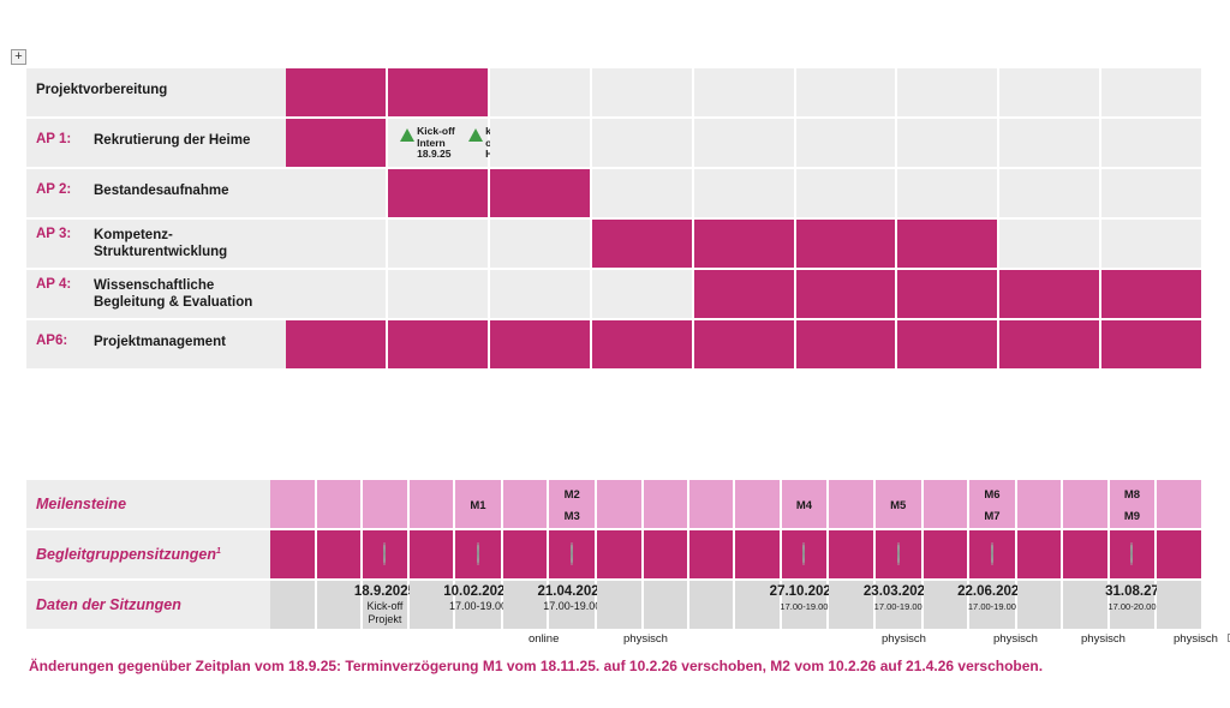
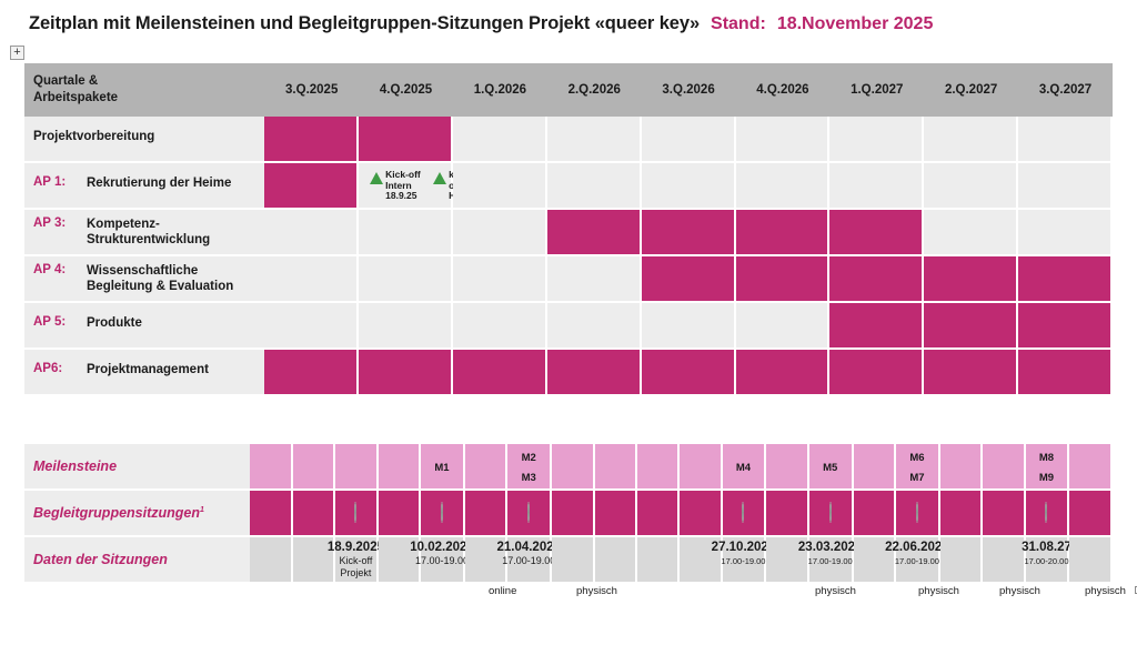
+ Zeitplan mit Meilensteinen und Begleitgruppen-Sitzungen Projekt «queer key»
+ Stand:
+ 18.November 2025
  +
+ Quartale &Arbeitspakete	3.Q.2025	4.Q.2025	1.Q.2026	2.Q.2026	3.Q.2026	4.Q.2026	1.Q.2027	2.Q.2027	3.Q.2027
  Projektvorbereitung
  AP 1: Rekrutierung der Heime		Kick-offIntern18.9.25ko
- AP 2: Bestandesaufnahme
  AP 3: Kompetenz-Strukturentwicklung
  AP 4: WissenschaftlicheBegleitung & Evaluation
+ AP 5: Produkte
  AP6: Projektmanagement
  Meilensteine					M1		M2M3					M4		M5		M6M7			M8M9
  Begleitgruppensitzungen
  Daten der Sitzungen			18.9.202Kick-offProjekt		10.02.20217.00-19.0		21.04.20217.00-19.0					27.10.20217.00-19.00		23.03.20217.00-19.00		22.06.20217.00-19.00			31.08.2717.00-20.00
  online
  physisch
  physisch
  physisch
  physisch
  physisch
- Änderungen gegenüber Zeitplan vom 18.9.25: Terminverzögerung M1 vom 18.11.25. auf 10.2.26 verschoben, M2 vom 10.2.26 auf 21.4.26 verschoben.
